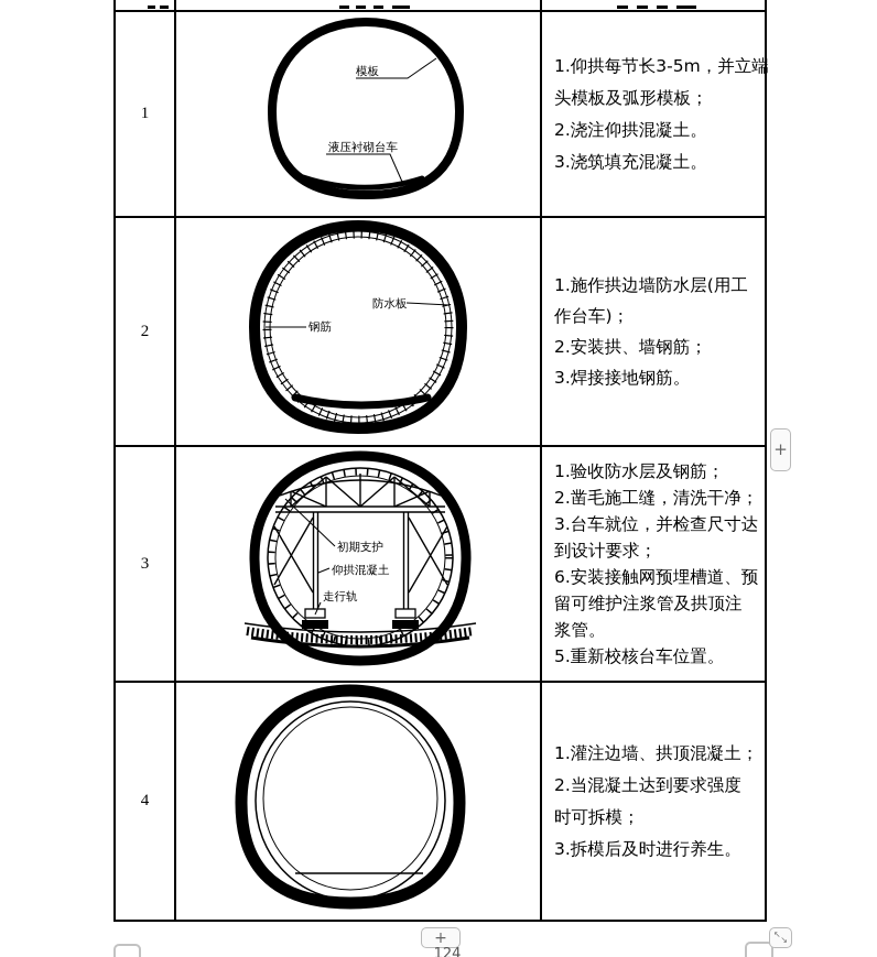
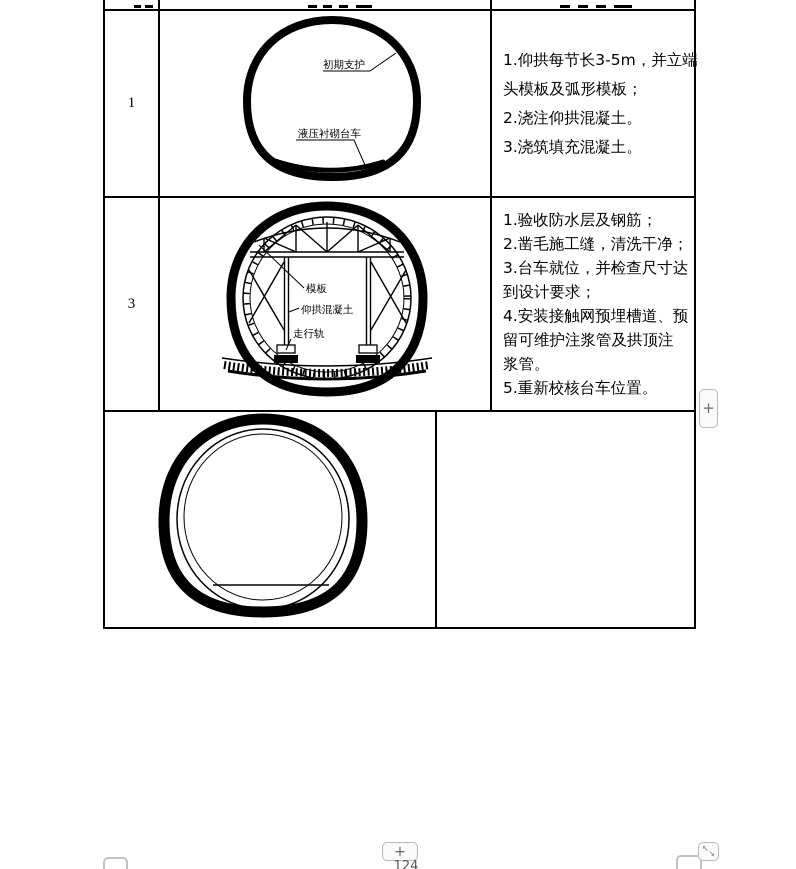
  1
- 模板
+ 初期支护
  液压衬砌台车
  1.仰拱每节长3-5m，并立端
  头模板及弧形模板；
  2.浇注仰拱混凝土。
  3.浇筑填充混凝土。
- 2
- 防水板
- 钢筋
- 1.施作拱边墙防水层(用工
- 作台车)；
- 2.安装拱、墙钢筋；
- 3.焊接接地钢筋。
  3
- 初期支护
+ 模板
  仰拱混凝土
  走行轨
  1.验收防水层及钢筋；
  2.凿毛施工缝，清洗干净；
  3.台车就位，并检查尺寸达
  到设计要求；
- 6.安装接触网预埋槽道、预
+ 4.安装接触网预埋槽道、预
  留可维护注浆管及拱顶注
  浆管。
  5.重新校核台车位置。
- 4
- 1.灌注边墙、拱顶混凝土；
- 2.当混凝土达到要求强度
- 时可拆模；
- 3.拆模后及时进行养生。
  +
  +
  124
  ↖
  ↘
